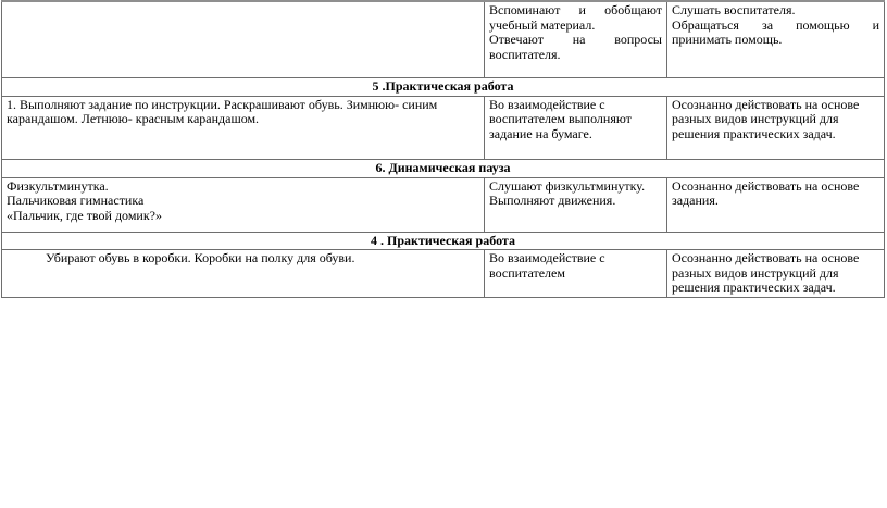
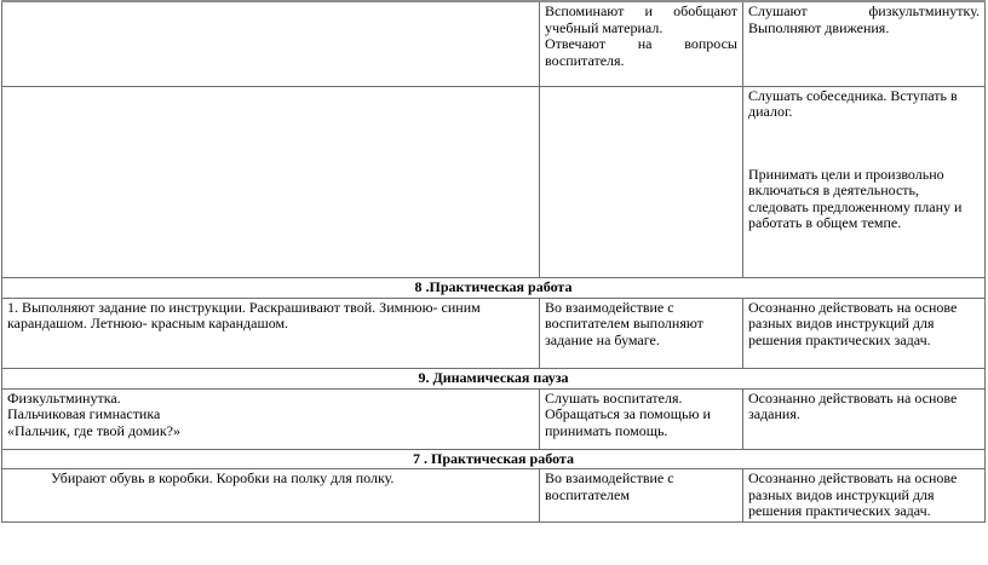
- 	Вспоминают и обобщают учебный материал. Отвечают на вопросы воспитателя.	Слушать воспитателя. Обращаться за помощью и принимать помощь.
+ 	Вспоминают и обобщают учебный материал. Отвечают на вопросы воспитателя.	Слушают физкультминутку. Выполняют движения.
+ 		Слушать собеседника. Вступать в диалог. Принимать цели и произвольно включаться в деятельность, следовать предложенному плану и работать в общем темпе.
- 5 .Практическая работа
+ 8 .Практическая работа
- 1. Выполняют задание по инструкции. Раскрашивают обувь. Зимнюю- синим карандашом. Летнюю- красным карандашом.	Во взаимодействие с воспитателем выполняют задание на бумаге.	Осознанно действовать на основе разных видов инструкций для решения практических задач.
+ 1. Выполняют задание по инструкции. Раскрашивают твой. Зимнюю- синим карандашом. Летнюю- красным карандашом.	Во взаимодействие с воспитателем выполняют задание на бумаге.	Осознанно действовать на основе разных видов инструкций для решения практических задач.
- 6. Динамическая пауза
+ 9. Динамическая пауза
- Физкультминутка. Пальчиковая гимнастика «Пальчик, где твой домик?»	Слушают физкультминутку. Выполняют движения.	Осознанно действовать на основе задания.
+ Физкультминутка. Пальчиковая гимнастика «Пальчик, где твой домик?»	Слушать воспитателя. Обращаться за помощью и принимать помощь.	Осознанно действовать на основе задания.
- 4 . Практическая работа
+ 7 . Практическая работа
- Убирают обувь в коробки. Коробки на полку для обуви.	Во взаимодействие с воспитателем	Осознанно действовать на основе разных видов инструкций для решения практических задач.
+ Убирают обувь в коробки. Коробки на полку для полку.	Во взаимодействие с воспитателем	Осознанно действовать на основе разных видов инструкций для решения практических задач.
